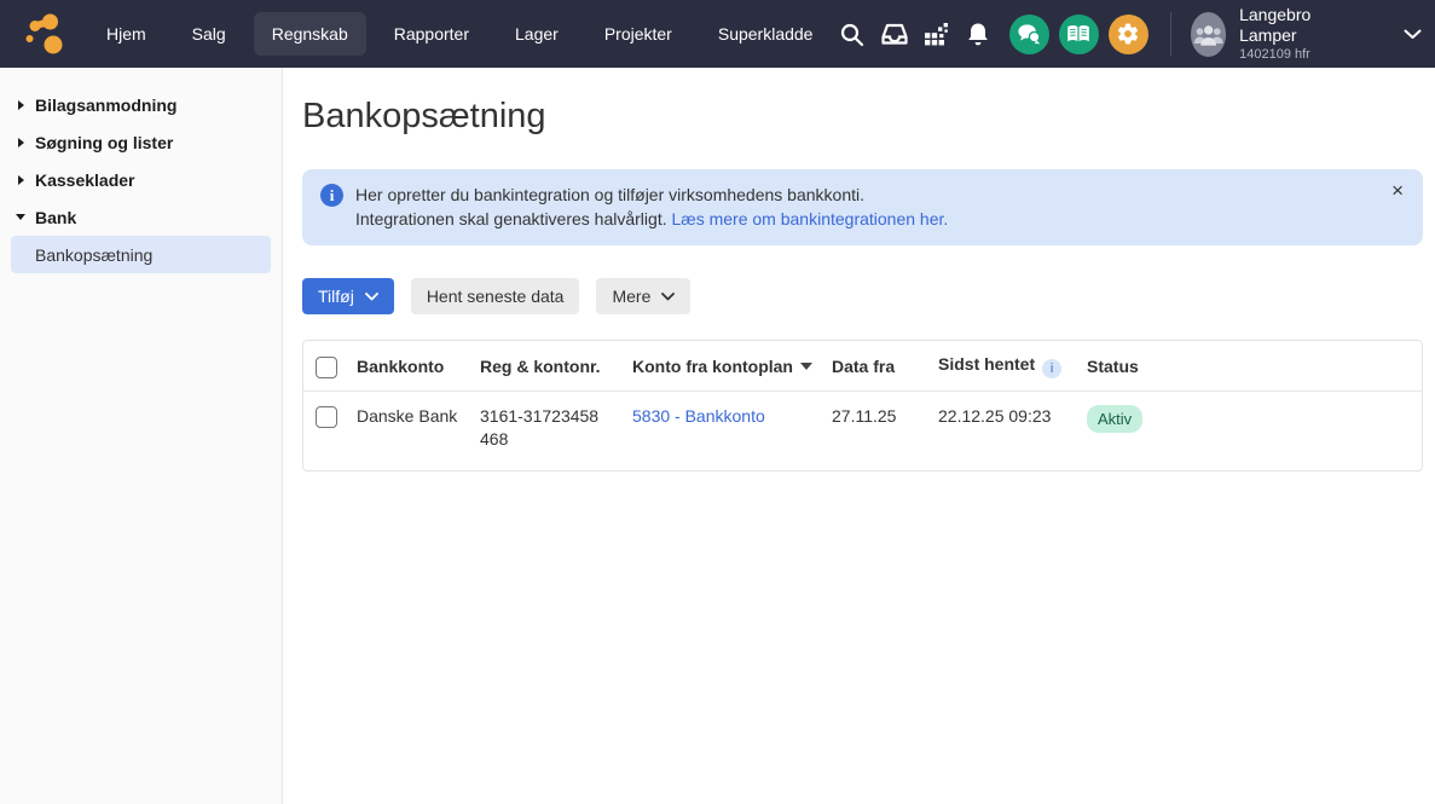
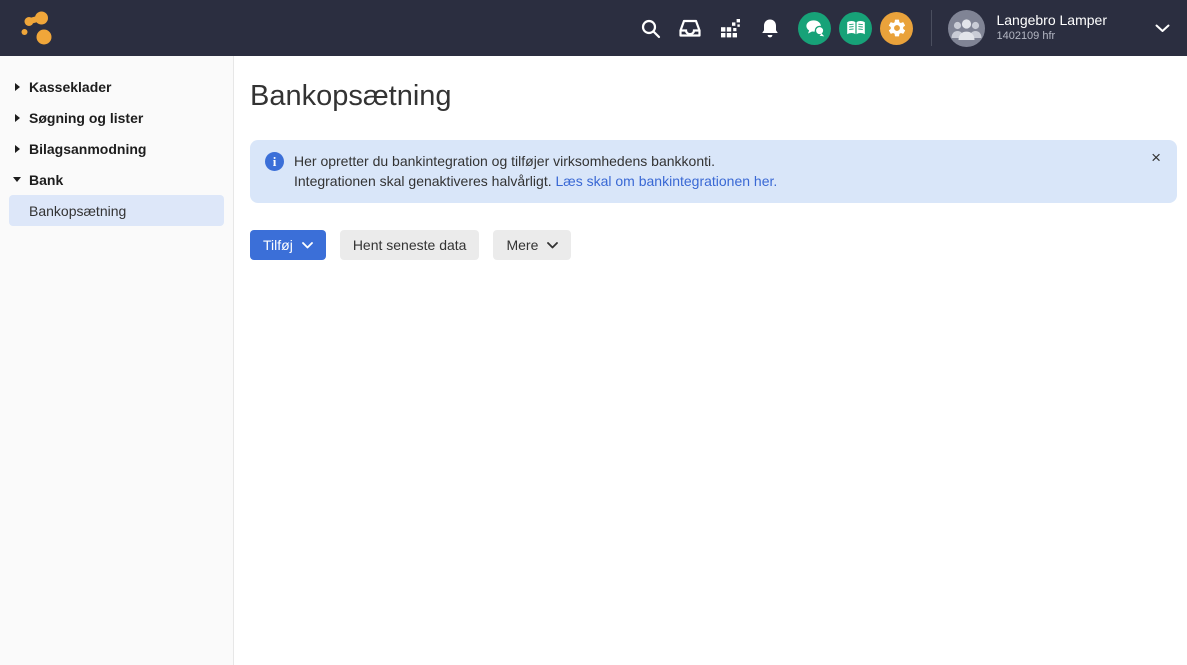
- Hjem
- Salg
- Regnskab
- Rapporter
- Lager
- Projekter
- Superkladde
  Langebro Lamper
  1402109 hfr
- Bilagsanmodning
+ Kasseklader
  Søgning og lister
- Kasseklader
+ Bilagsanmodning
  Bank
  Bankopsætning
  Bankopsætning
  i
  Her opretter du bankintegration og tilføjer virksomhedens bankkonti.
- Integrationen skal genaktiveres halvårligt. Læs mere om bankintegrationen her.
+ Integrationen skal genaktiveres halvårligt. Læs skal om bankintegrationen her.
  ×
  Tilføj
  Hent seneste data
  Mere
- 	Bankkonto	Reg & kontonr.	Konto fra kontoplan	Data fra	Sidst hentet i	Status
- 	Danske Bank	3161-31723458468	5830 - Bankkonto	27.11.25	22.12.25 09:23	Aktiv
